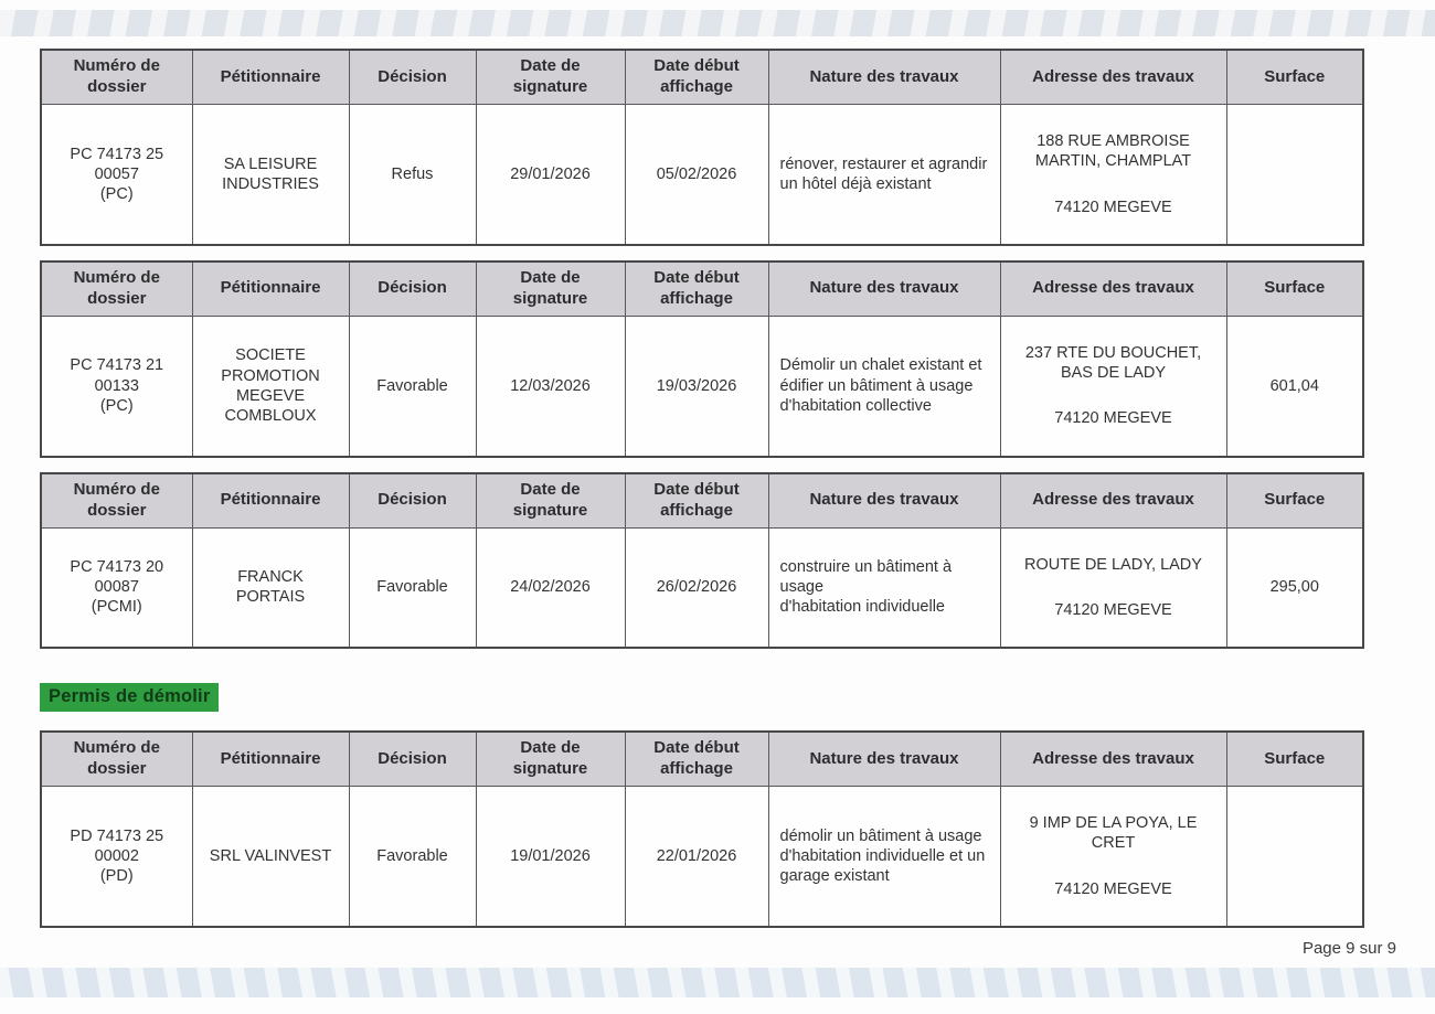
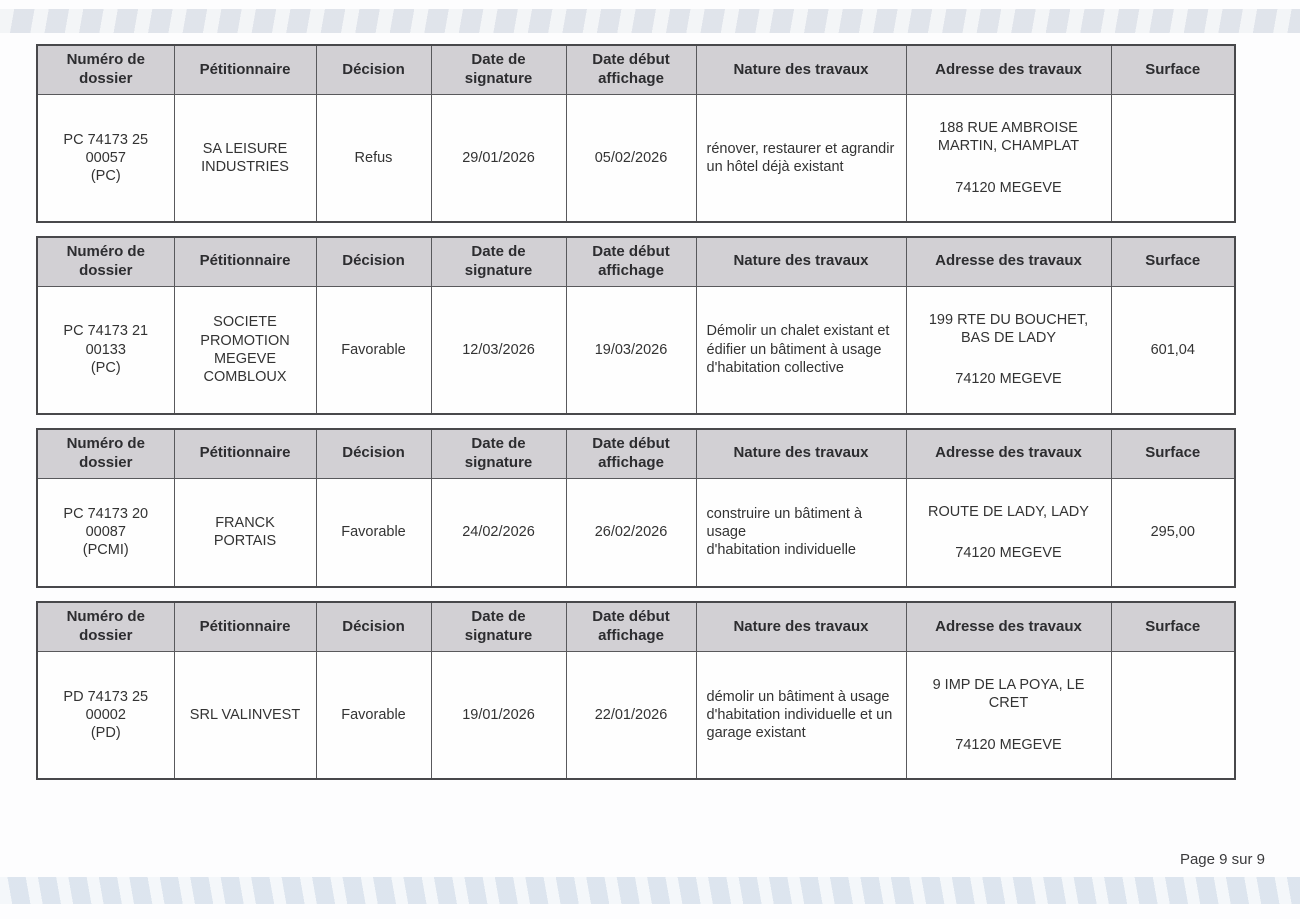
  Numéro de dossier	Pétitionnaire	Décision	Date de signature	Date début affichage	Nature des travaux	Adresse des travaux	Surface
  PC 74173 25 00057 (PC)	SA LEISURE INDUSTRIES	Refus	29/01/2026	05/02/2026	rénover, restaurer et agrandir un hôtel déjà existant	188 RUE AMBROISE MARTIN, CHAMPLAT 74120 MEGEVE
  Numéro de dossier	Pétitionnaire	Décision	Date de signature	Date début affichage	Nature des travaux	Adresse des travaux	Surface
- PC 74173 21 00133 (PC)	SOCIETE PROMOTION MEGEVE COMBLOUX	Favorable	12/03/2026	19/03/2026	Démolir un chalet existant et édifier un bâtiment à usage d'habitation collective	237 RTE DU BOUCHET, BAS DE LADY 74120 MEGEVE	601,04
+ PC 74173 21 00133 (PC)	SOCIETE PROMOTION MEGEVE COMBLOUX	Favorable	12/03/2026	19/03/2026	Démolir un chalet existant et édifier un bâtiment à usage d'habitation collective	199 RTE DU BOUCHET, BAS DE LADY 74120 MEGEVE	601,04
  Numéro de dossier	Pétitionnaire	Décision	Date de signature	Date début affichage	Nature des travaux	Adresse des travaux	Surface
  PC 74173 20 00087 (PCMI)	FRANCK PORTAIS	Favorable	24/02/2026	26/02/2026	construire un bâtiment à usage d'habitation individuelle	ROUTE DE LADY, LADY 74120 MEGEVE	295,00
- Permis de démolir
  Numéro de dossier	Pétitionnaire	Décision	Date de signature	Date début affichage	Nature des travaux	Adresse des travaux	Surface
  PD 74173 25 00002 (PD)	SRL VALINVEST	Favorable	19/01/2026	22/01/2026	démolir un bâtiment à usage d'habitation individuelle et un garage existant	9 IMP DE LA POYA, LE CRET 74120 MEGEVE
  Page 9 sur 9
